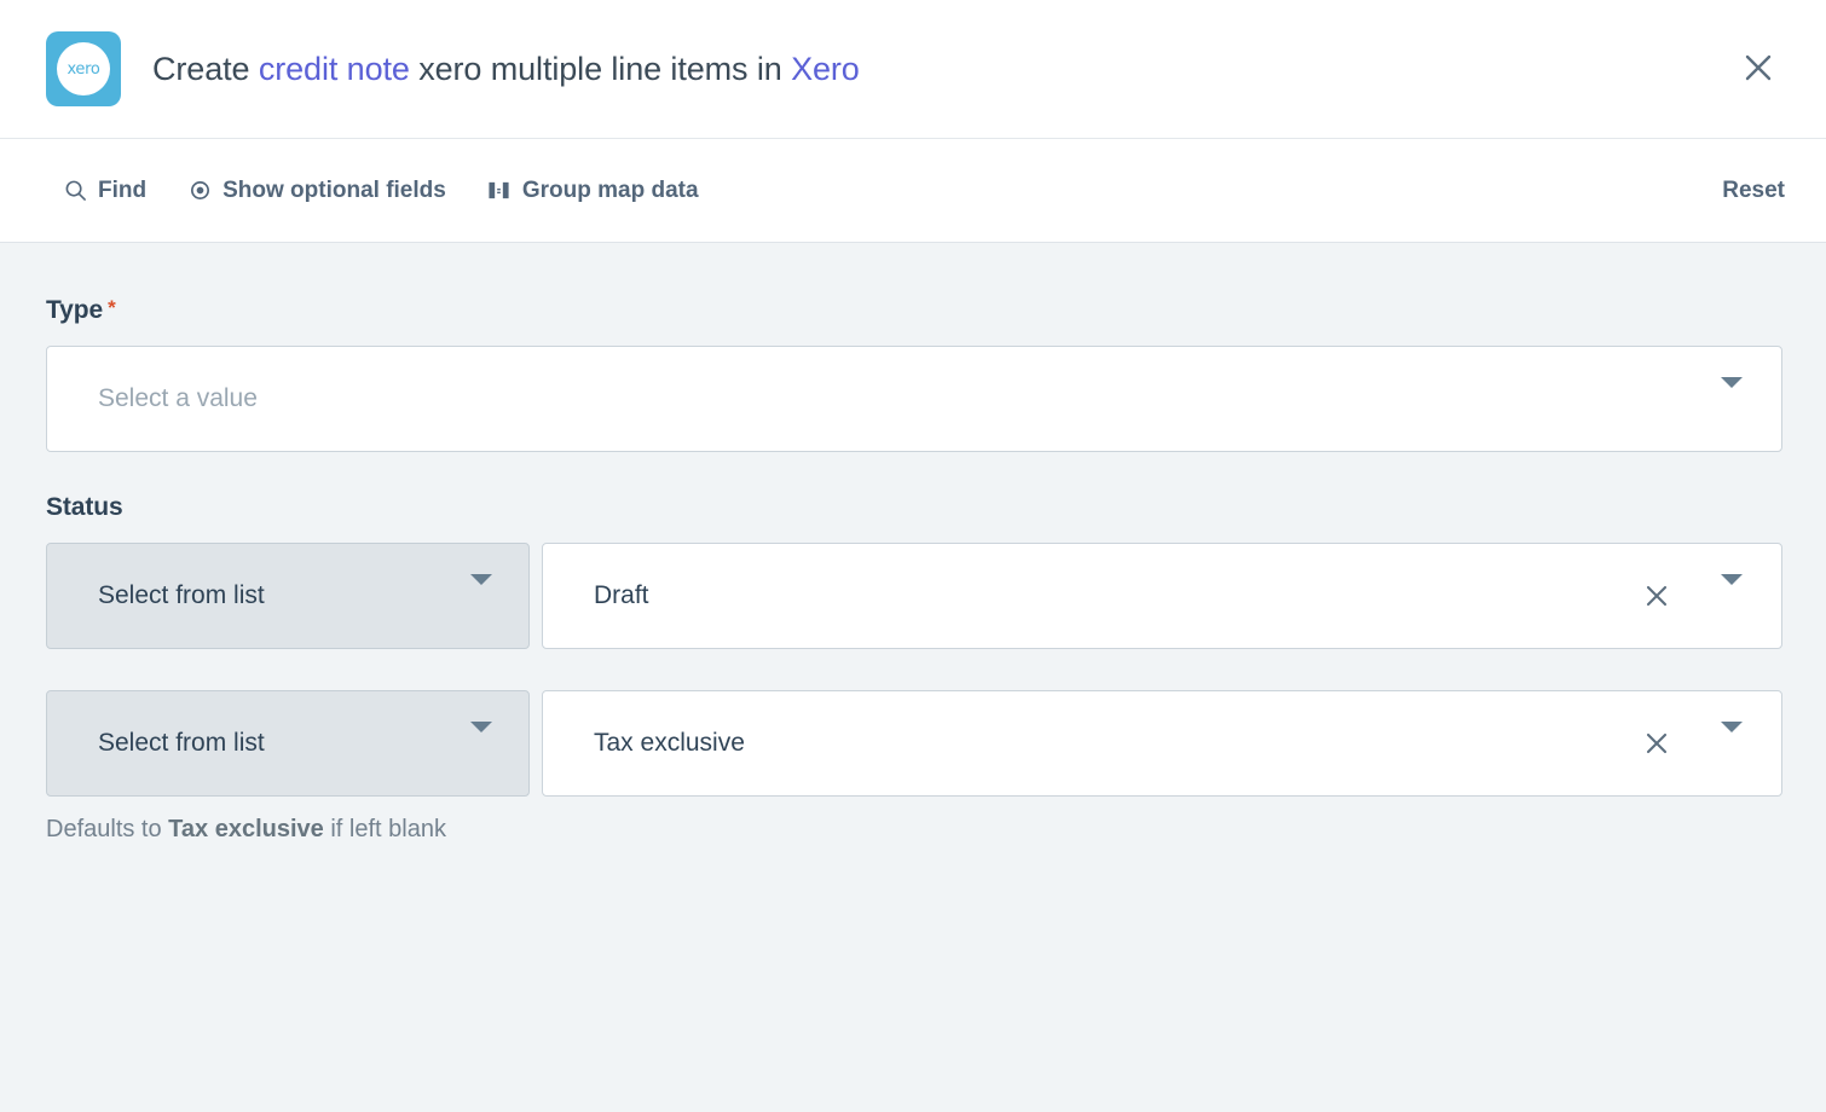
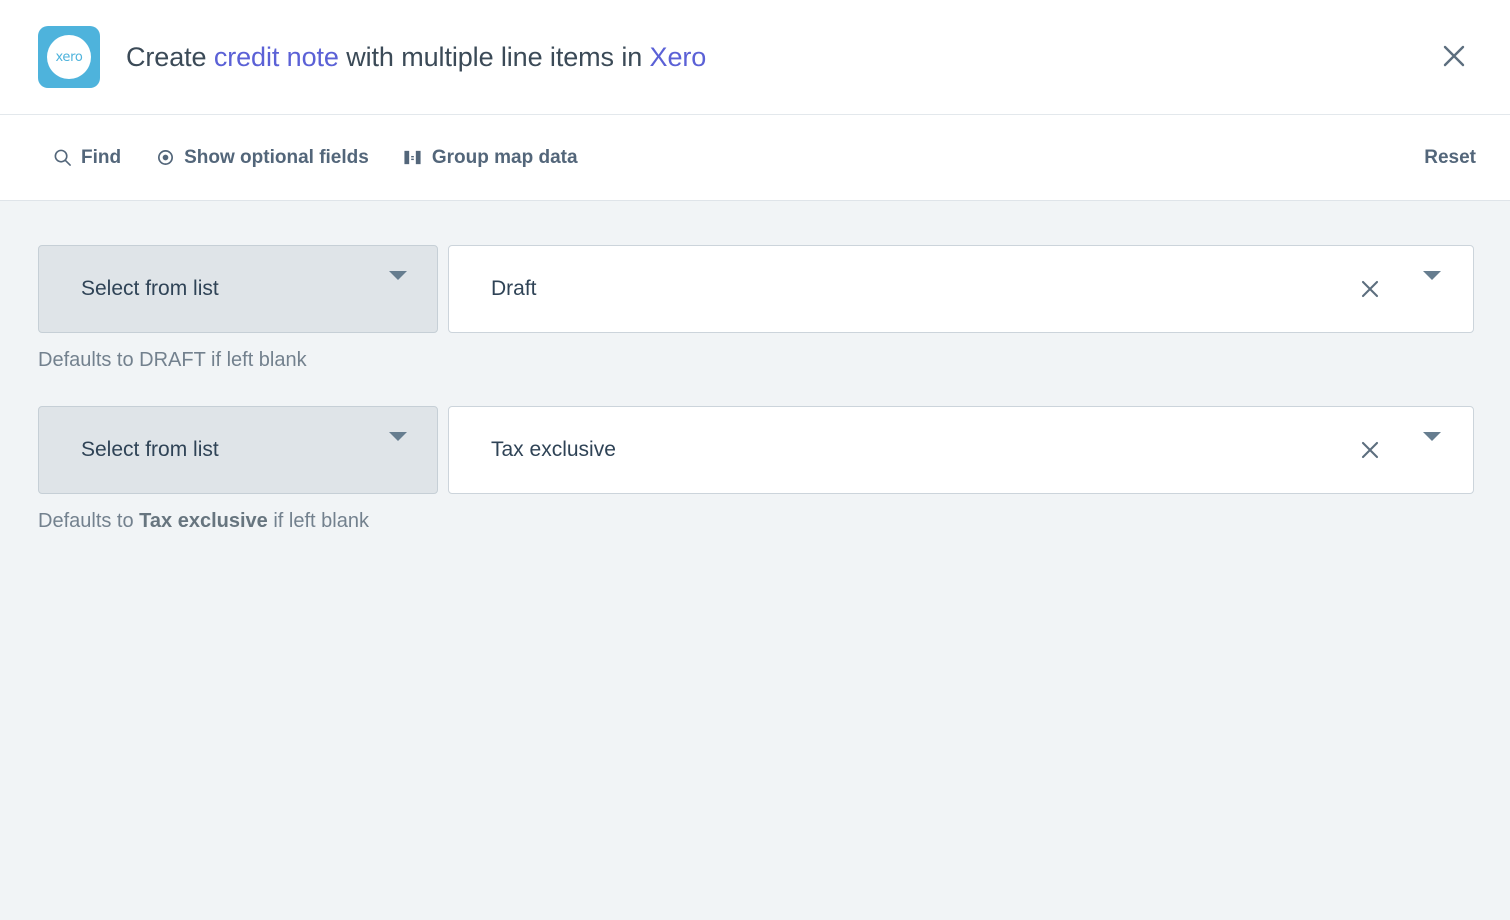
  xero
- Create credit note xero multiple line items in Xero
+ Create credit note with multiple line items in Xero
  Find
  Show optional fields
  Group map data
  Reset
- Type
- *
- Select a value
- Status
  Select from list
  Draft
+ Defaults to DRAFT if left blank
  Select from list
  Tax exclusive
  Defaults to Tax exclusive if left blank
